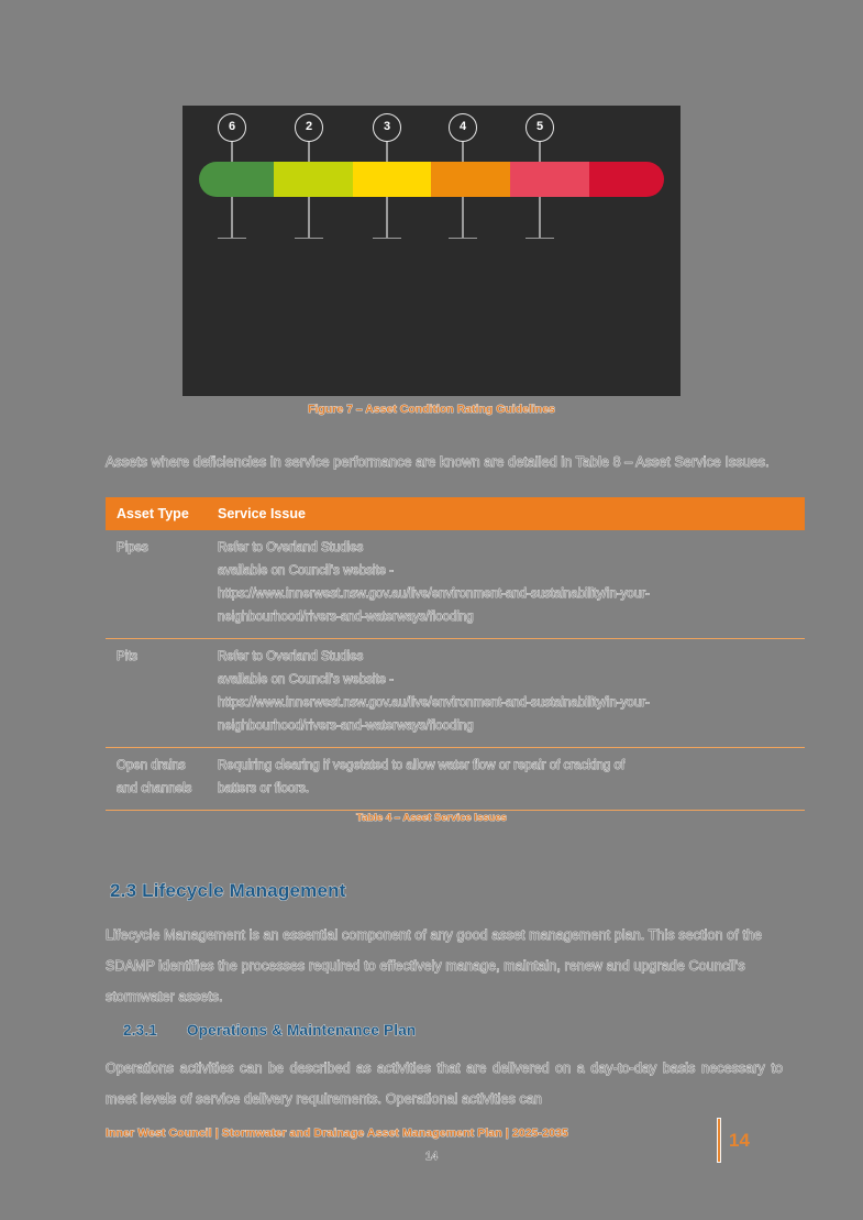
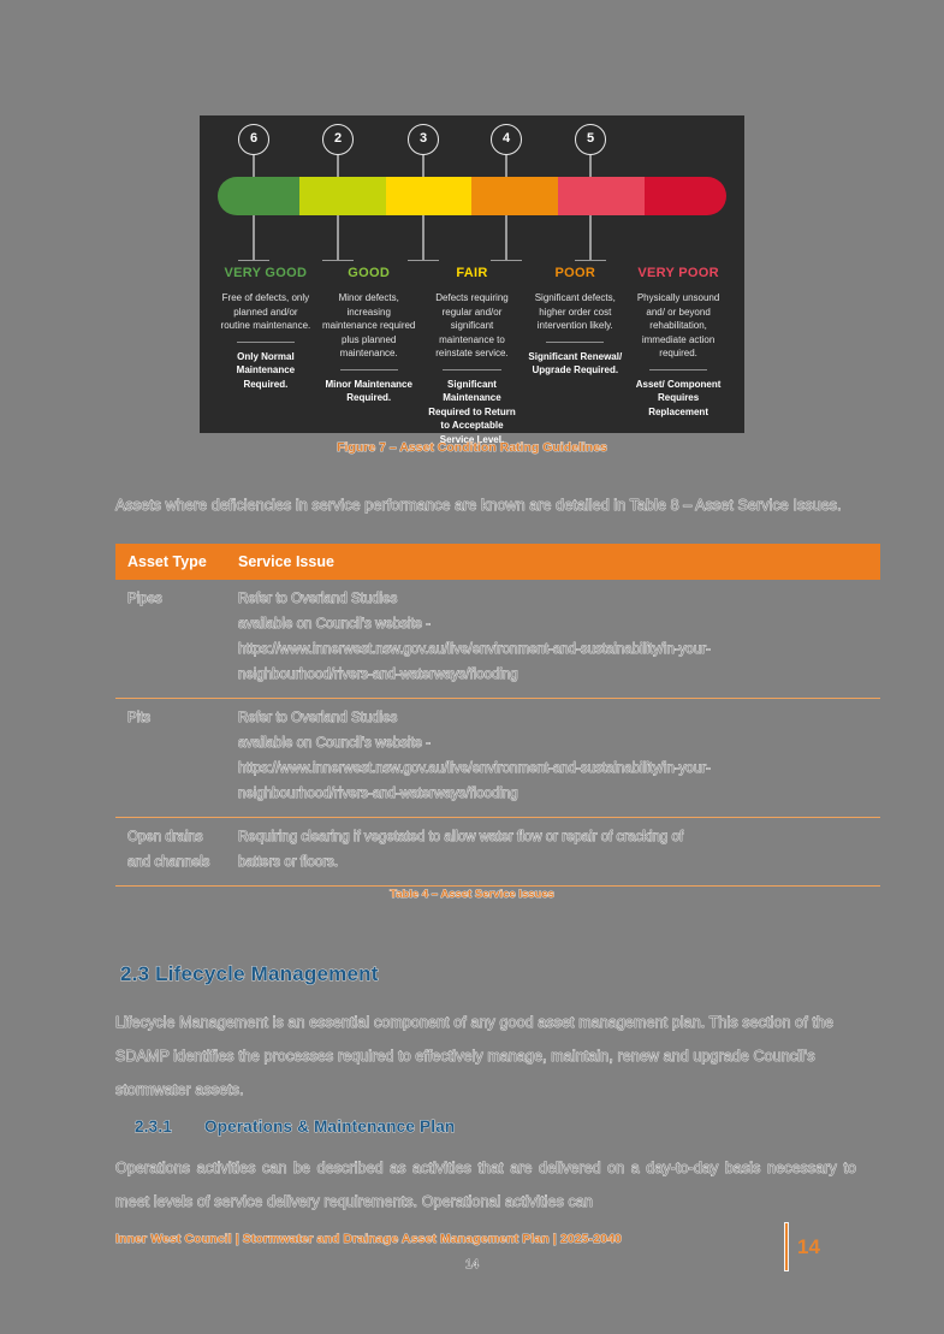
  6
  2
  3
  4
  5
+ VERY GOOD
+ Free of defects, only planned and/or routine maintenance.
+ Only Normal Maintenance Required.
+ GOOD
+ Minor defects, increasing maintenance required plus planned maintenance.
+ Minor Maintenance Required.
+ FAIR
+ Defects requiring regular and/or significant maintenance to reinstate service.
+ Significant Maintenance Required to Return to Acceptable Service Level.
+ POOR
+ Significant defects, higher order cost intervention likely.
+ Significant Renewal/ Upgrade Required.
+ VERY POOR
+ Physically unsound and/ or beyond rehabilitation, immediate action required.
+ Asset/ Component Requires Replacement
  Figure 7 – Asset Condition Rating Guidelines
  Assets where deficiencies in service performance are known are detailed in Table 8 – Asset Service Issues.
  Asset Type	Service Issue
  Pipes	Refer to Overland Studies available on Council's website - https://www.innerwest.nsw.gov.au/live/environment-and-sustainability/in-your- neighbourhood/rivers-and-waterways/flooding
  Pits	Refer to Overland Studies available on Council's website - https://www.innerwest.nsw.gov.au/live/environment-and-sustainability/in-your- neighbourhood/rivers-and-waterways/flooding
  Open drains and channels	Requiring clearing if vegetated to allow water flow or repair of cracking of batters or floors.
  Table 4 – Asset Service Issues
  2.3 Lifecycle Management
  Lifecycle Management is an essential component of any good asset management plan. This section of the SDAMP identifies the processes required to effectively manage, maintain, renew and upgrade Council's stormwater assets.
  2.3.1 Operations & Maintenance Plan
  Operations activities can be described as activities that are delivered on a day-to-day basis necessary to meet levels of service delivery requirements. Operational activities can
- Inner West Council | Stormwater and Drainage Asset Management Plan | 2025-2035
+ Inner West Council | Stormwater and Drainage Asset Management Plan | 2025-2040
  14
  14
